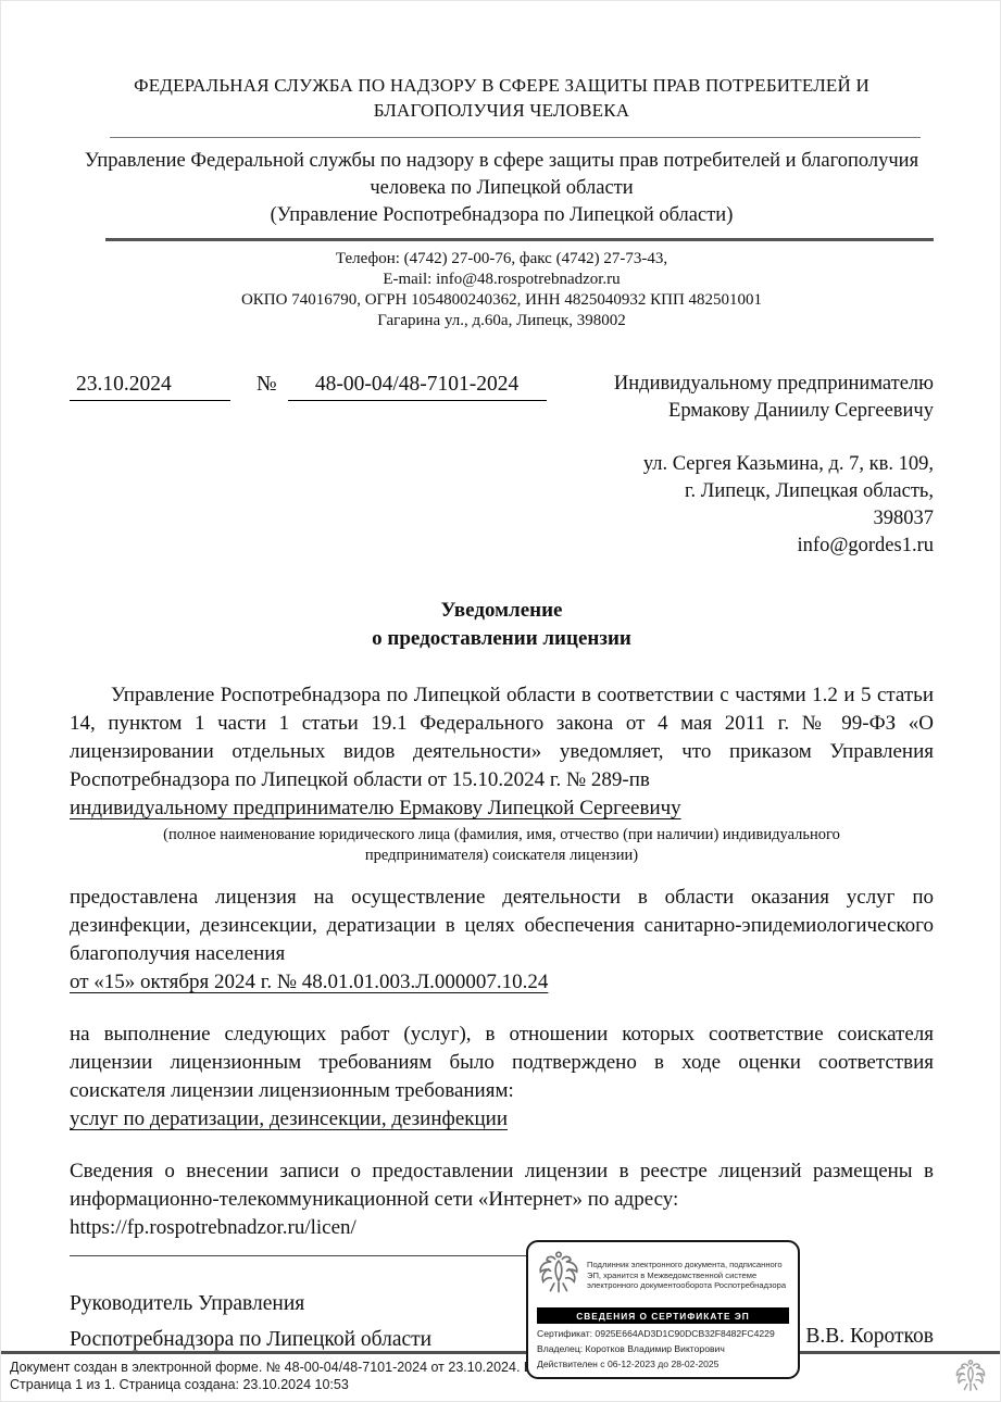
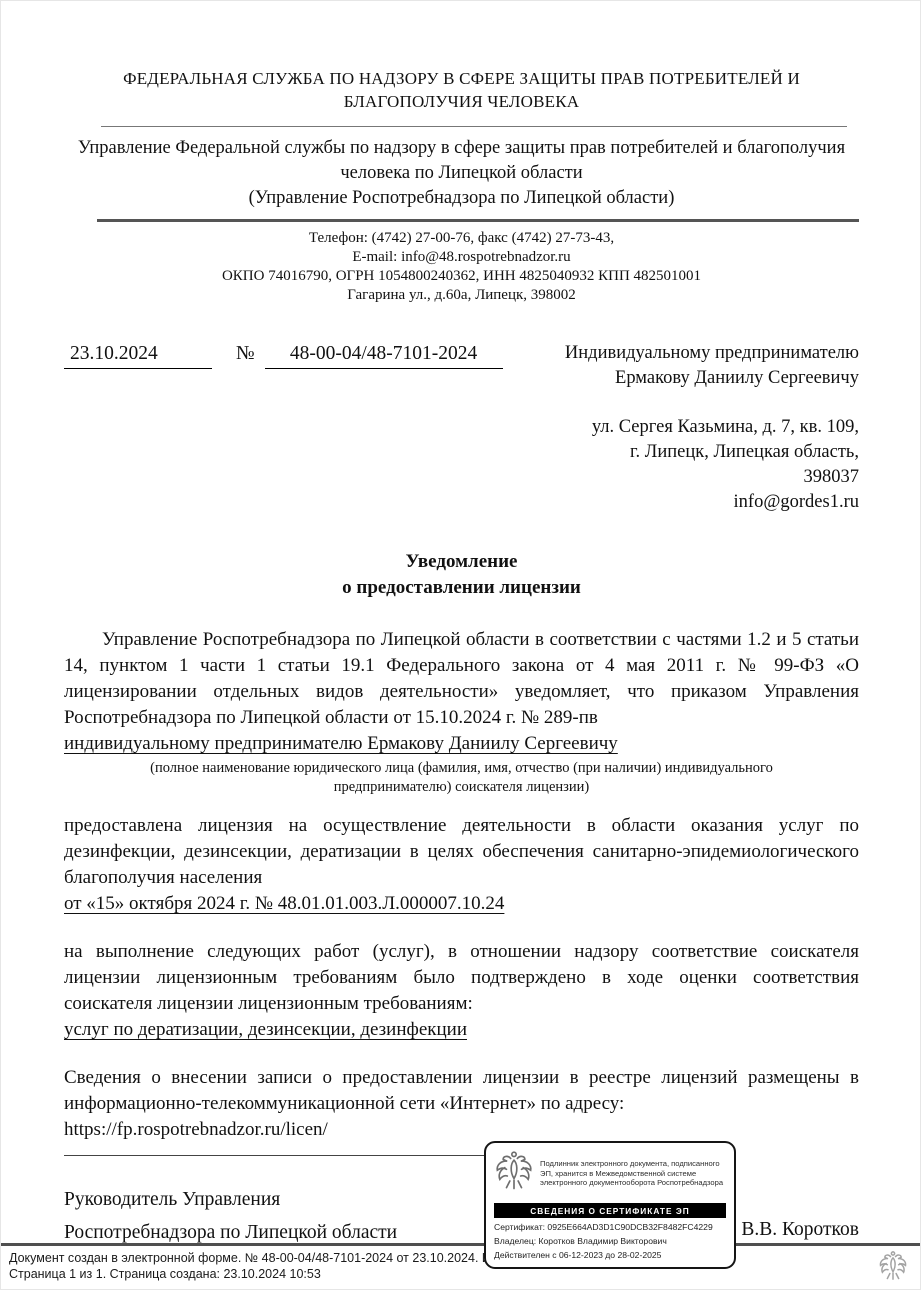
  ФЕДЕРАЛЬНАЯ СЛУЖБА ПО НАДЗОРУ В СФЕРЕ ЗАЩИТЫ ПРАВ ПОТРЕБИТЕЛЕЙ И БЛАГОПОЛУЧИЯ ЧЕЛОВЕКА
  Управление Федеральной службы по надзору в сфере защиты прав потребителей и благополучия человека по Липецкой области
  (Управление Роспотребнадзора по Липецкой области)
  Телефон: (4742) 27-00-76, факс (4742) 27-73-43,
  E-mail: info@48.rospotrebnadzor.ru
  ОКПО 74016790, ОГРН 1054800240362, ИНН 4825040932 КПП 482501001
  Гагарина ул., д.60а, Липецк, 398002
  23.10.2024 № 48-00-04/48-7101-2024
  Индивидуальному предпринимателю
  Ермакову Даниилу Сергеевичу
  ул. Сергея Казьмина, д. 7, кв. 109,
  г. Липецк, Липецкая область,
  398037
  info@gordes1.ru
  Уведомление
  о предоставлении лицензии
  Управление Роспотребнадзора по Липецкой области в соответствии с частями 1.2 и 5 статьи 14, пунктом 1 части 1 статьи 19.1 Федерального закона от 4 мая 2011 г. № 99-ФЗ «О лицензировании отдельных видов деятельности» уведомляет, что приказом Управления Роспотребнадзора по Липецкой области от 15.10.2024 г. № 289-пв
- индивидуальному предпринимателю Ермакову Липецкой Сергеевичу
+ индивидуальному предпринимателю Ермакову Даниилу Сергеевичу
- (полное наименование юридического лица (фамилия, имя, отчество (при наличии) индивидуального предпринимателя) соискателя лицензии)
+ (полное наименование юридического лица (фамилия, имя, отчество (при наличии) индивидуального предпринимателю) соискателя лицензии)
  предоставлена лицензия на осуществление деятельности в области оказания услуг по дезинфекции, дезинсекции, дератизации в целях обеспечения санитарно-эпидемиологического благополучия населения
  от «15» октября 2024 г. № 48.01.01.003.Л.000007.10.24
- на выполнение следующих работ (услуг), в отношении которых соответствие соискателя лицензии лицензионным требованиям было подтверждено в ходе оценки соответствия соискателя лицензии лицензионным требованиям:
+ на выполнение следующих работ (услуг), в отношении надзору соответствие соискателя лицензии лицензионным требованиям было подтверждено в ходе оценки соответствия соискателя лицензии лицензионным требованиям:
  услуг по дератизации, дезинсекции, дезинфекции
  Сведения о внесении записи о предоставлении лицензии в реестре лицензий размещены в информационно-телекоммуникационной сети «Интернет» по адресу:
  https://fp.rospotrebnadzor.ru/licen/
  Подлинник электронного документа, подписанного ЭП, хранится в Межведомственной системе электронного документооборота Роспотребнадзора
  СВЕДЕНИЯ О СЕРТИФИКАТЕ ЭП
  Сертификат: 0925E664AD3D1C90DCB32F8482FC4229
  Владелец: Коротков Владимир Викторович
  Действителен с 06-12-2023 до 28-02-2025
  Руководитель Управления
  Роспотребнадзора по Липецкой области
  В.В. Коротков
  Документ создан в электронной форме. № 48-00-04/48-7101-2024 от 23.10.2024.
  Страница 1 из 1. Страница создана: 23.10.2024 10:53
